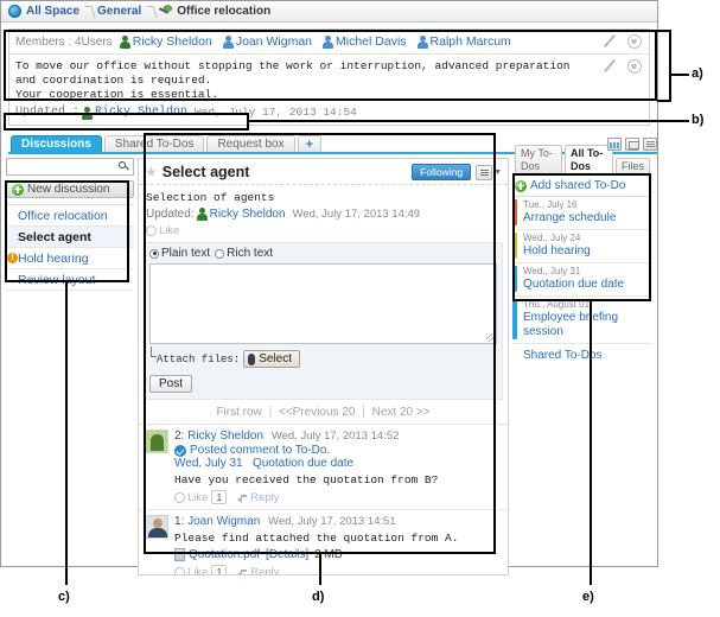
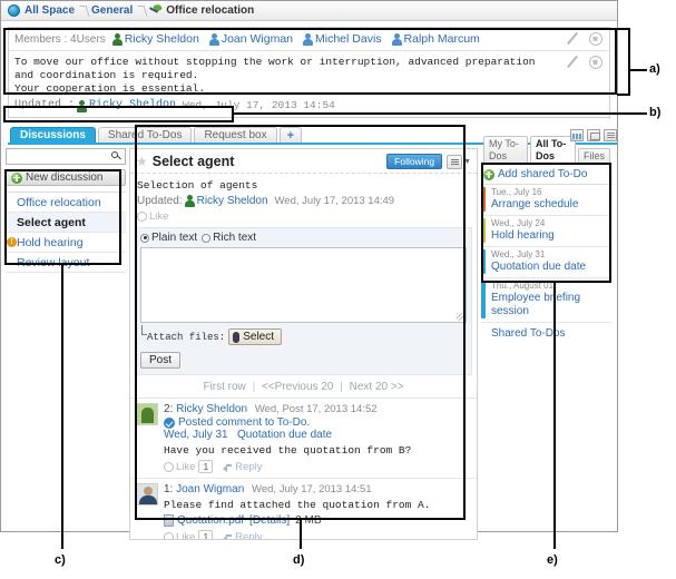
  All Space
  General
  Office relocation
  Members : 4Users
  Ricky Sheldon
  Joan Wigman
  Michel Davis
  Ralph Marcum
  To move our office without stopping the work or interruption, advanced preparation and coordination is required.
  Your cooperation is essential.
  Updated :
  Ricky Sheldon
  Wed, July 17, 2013 14:54
  Discussions
  Shared To-Dos
  Request box
  +
  New discussion
  Office relocation
  Select agent
  Hold hearing
  Review layout
  ★
  Select agent
  Following
  Selection of agents
  Updated:
  Ricky Sheldon
  Wed, July 17, 2013 14:49
  Like
  Plain text
  Rich text
  Attach files:
  Select
  Post
  First row | <<Previous 20 | Next 20 >>
- 2: Ricky Sheldon Wed, July 17, 2013 14:52
+ 2: Ricky Sheldon Wed, Post 17, 2013 14:52
  Posted comment to To-Do.
  Wed, July 31 Quotation due date
  Have you received the quotation from B?
  Like
  1
  Reply
  1: Joan Wigman Wed, July 17, 2013 14:51
  Please find attached the quotation from A.
  Quotation.pdf
  [Details]
  2 MB
  Like
  1
  Reply
  My To-Dos
  All To-Dos
  Files
  Add shared To-Do
  Tue., July 16
  Arrange schedule
  Wed., July 24
  Hold hearing
  Wed., July 31
  Quotation due date
  Thu., August 01
  Employee brefing session
  Shared To-Dos
  a)
  b)
  c)
  d)
  e)
